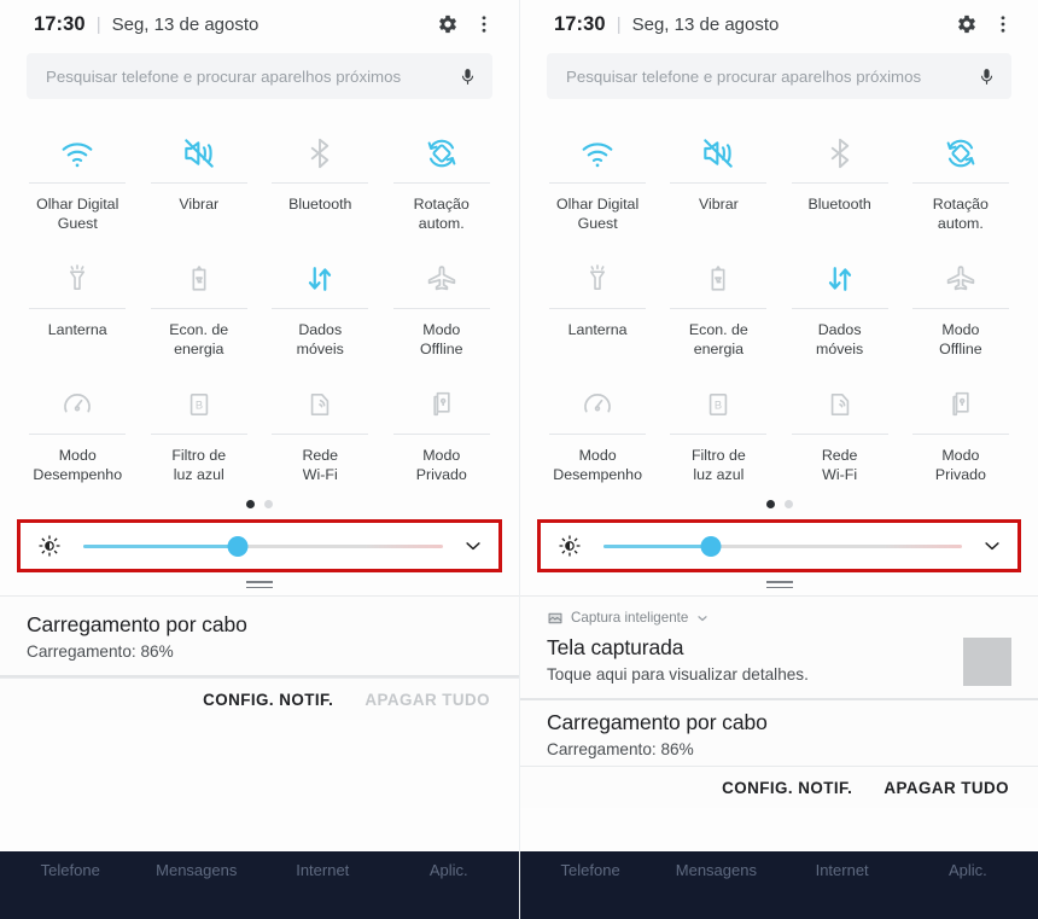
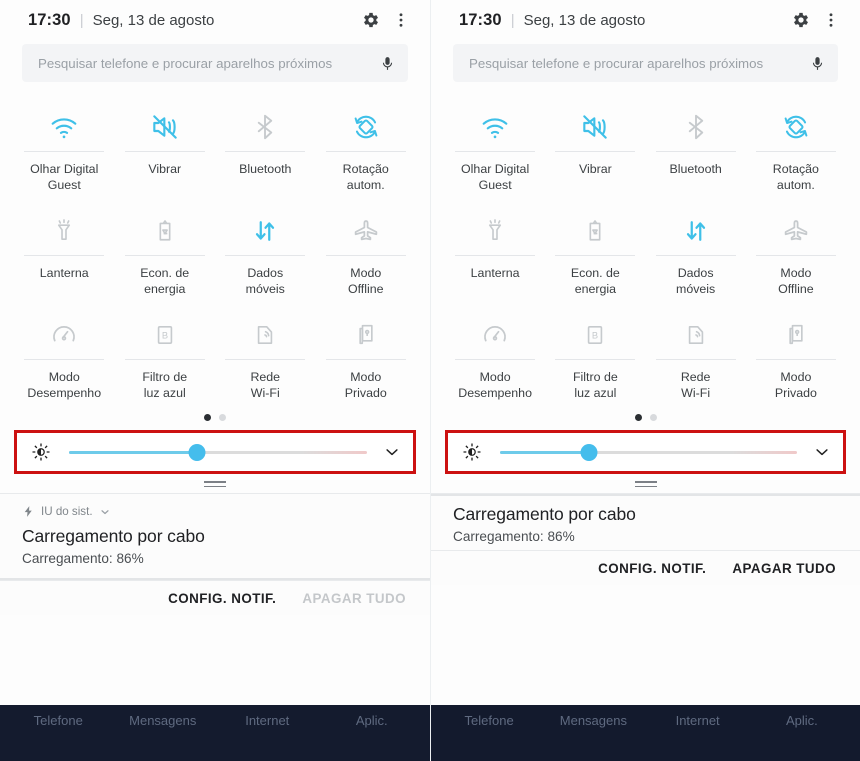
  17:30
  |
  Seg, 13 de agosto
  Pesquisar telefone e procurar aparelhos próximos
  Olhar Digital
  Guest
  Vibrar
  Bluetooth
  Rotação
  autom.
  Lanterna
  Econ. de
  energia
  Dados
  móveis
  Modo
  Offline
  Modo
  Desempenho
  B
  Filtro de
  luz azul
  Rede
  Wi-Fi
  Modo
  Privado
+ IU do sist.
  Carregamento por cabo
  Carregamento: 86%
  CONFIG. NOTIF.
  APAGAR TUDO
  Telefone
  Mensagens
  Internet
  Aplic.
  17:30
  |
  Seg, 13 de agosto
  Pesquisar telefone e procurar aparelhos próximos
  Olhar Digital
  Guest
  Vibrar
  Bluetooth
  Rotação
  autom.
  Lanterna
  Econ. de
  energia
  Dados
  móveis
  Modo
  Offline
  Modo
  Desempenho
  B
  Filtro de
  luz azul
  Rede
  Wi-Fi
  Modo
  Privado
- Captura inteligente
- Tela capturada
- Toque aqui para visualizar detalhes.
  Carregamento por cabo
  Carregamento: 86%
  CONFIG. NOTIF.
  APAGAR TUDO
  Telefone
  Mensagens
  Internet
  Aplic.
